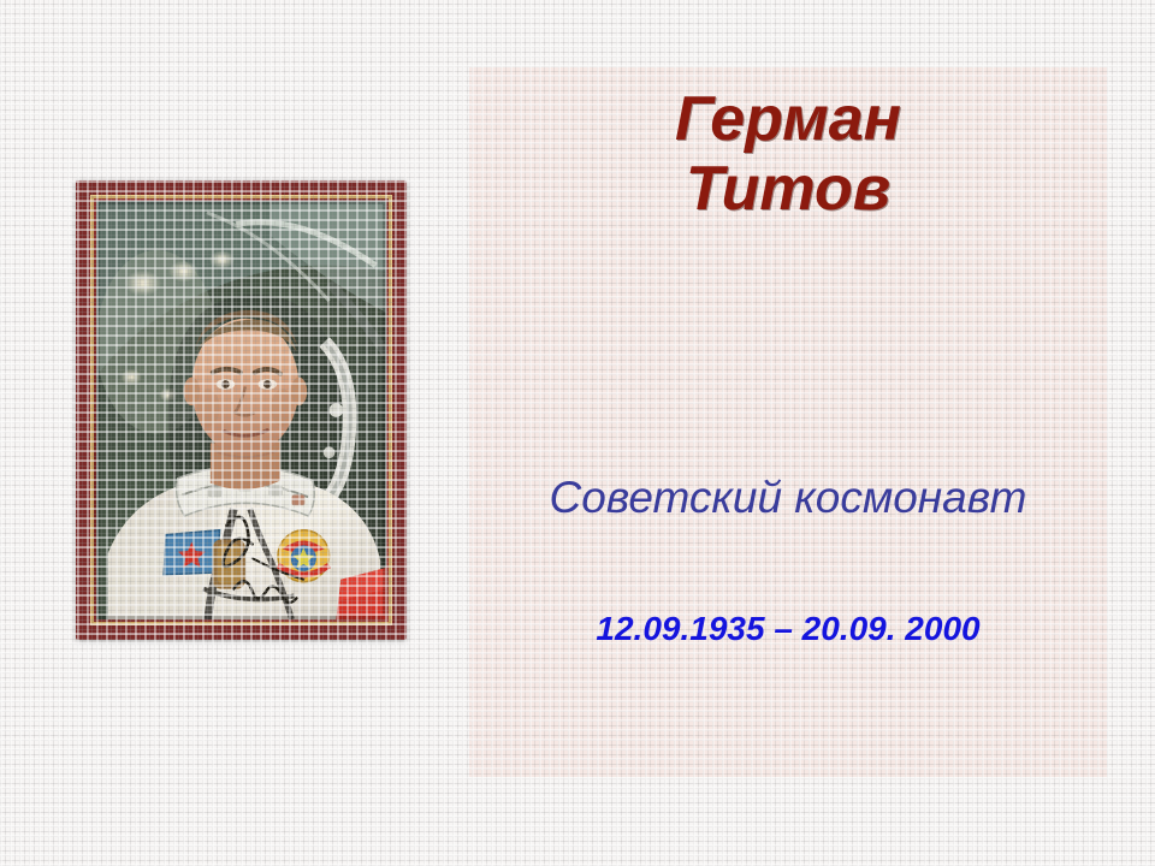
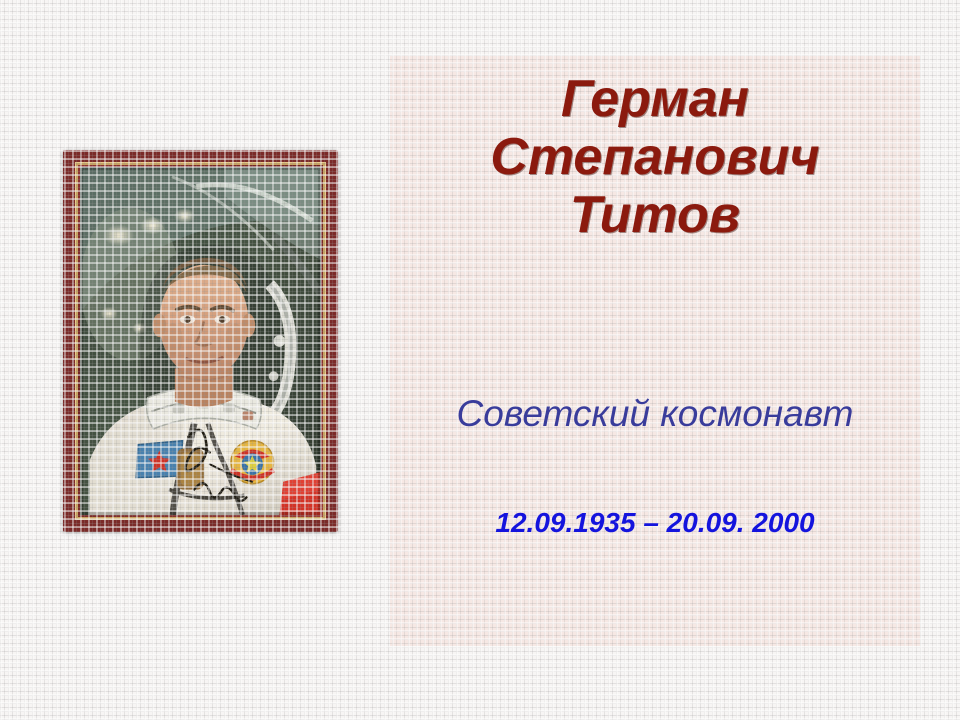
  Герман
+ Степанович
  Титов
  Советский космонавт
  12.09.1935 – 20.09. 2000
